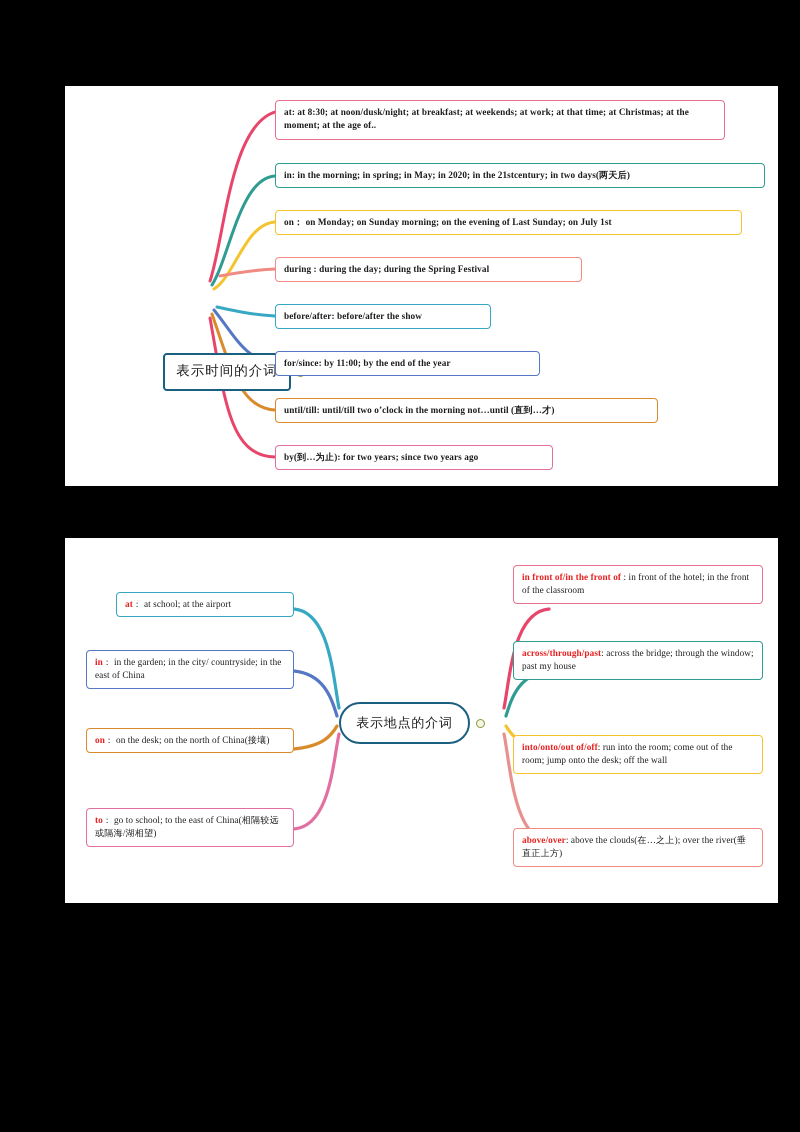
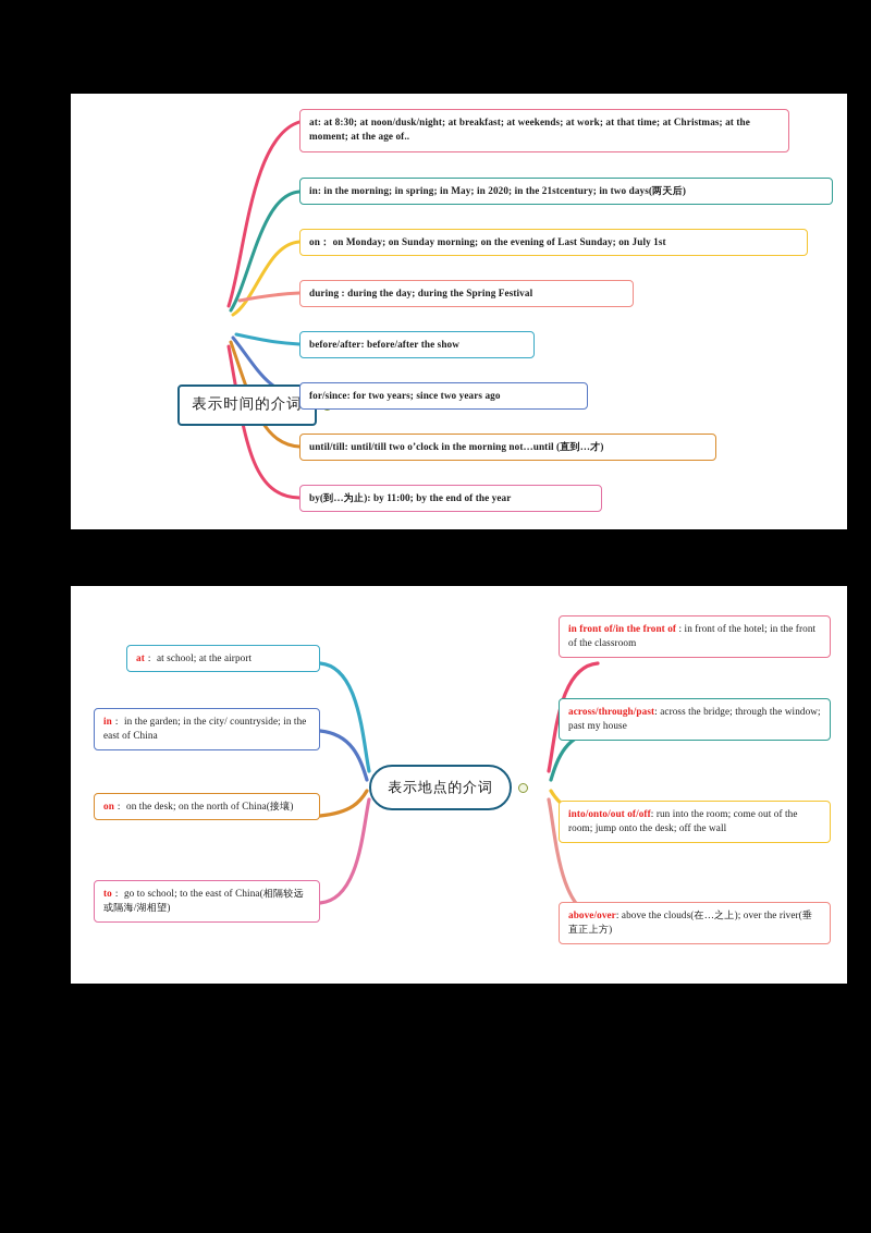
  表示时间的介词
  at: at 8:30; at noon/dusk/night; at breakfast; at weekends; at work; at that time; at Christmas; at the moment; at the age of..
  in: in the morning; in spring; in May; in 2020; in the 21stcentury; in two days(两天后)
  on： on Monday; on Sunday morning; on the evening of Last Sunday; on July 1st
  during : during the day; during the Spring Festival
  before/after: before/after the show
- for/since: by 11:00; by the end of the year
+ for/since: for two years; since two years ago
  until/till: until/till two o’clock in the morning not…until (直到…才)
- by(到…为止): for two years; since two years ago
+ by(到…为止): by 11:00; by the end of the year
  表示地点的介词
  at： at school; at the airport
  in： in the garden; in the city/ countryside; in the east of China
  on： on the desk; on the north of China(接壤)
  to： go to school; to the east of China(相隔较远或隔海/湖相望)
  in front of/in the front of : in front of the hotel; in the front of the classroom
  across/through/past: across the bridge; through the window; past my house
  into/onto/out of/off: run into the room; come out of the room; jump onto the desk; off the wall
  above/over: above the clouds(在…之上); over the river(垂直正上方)
